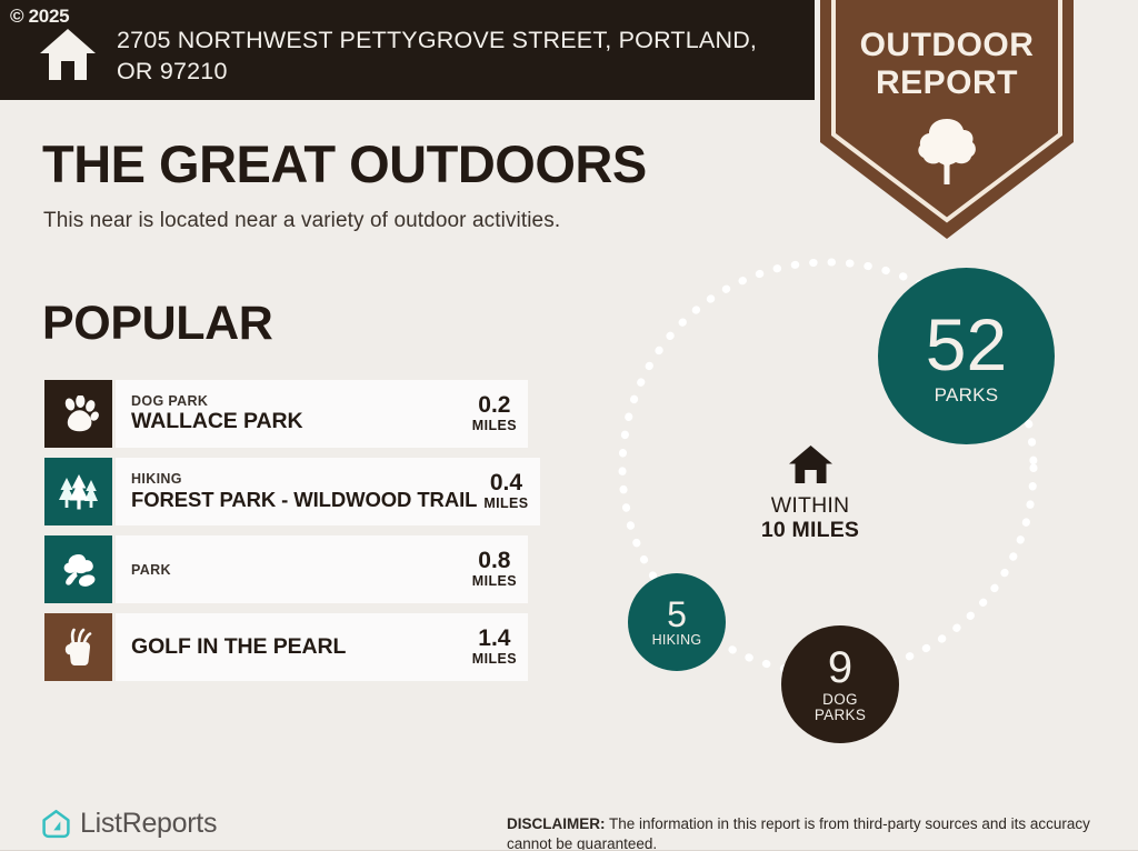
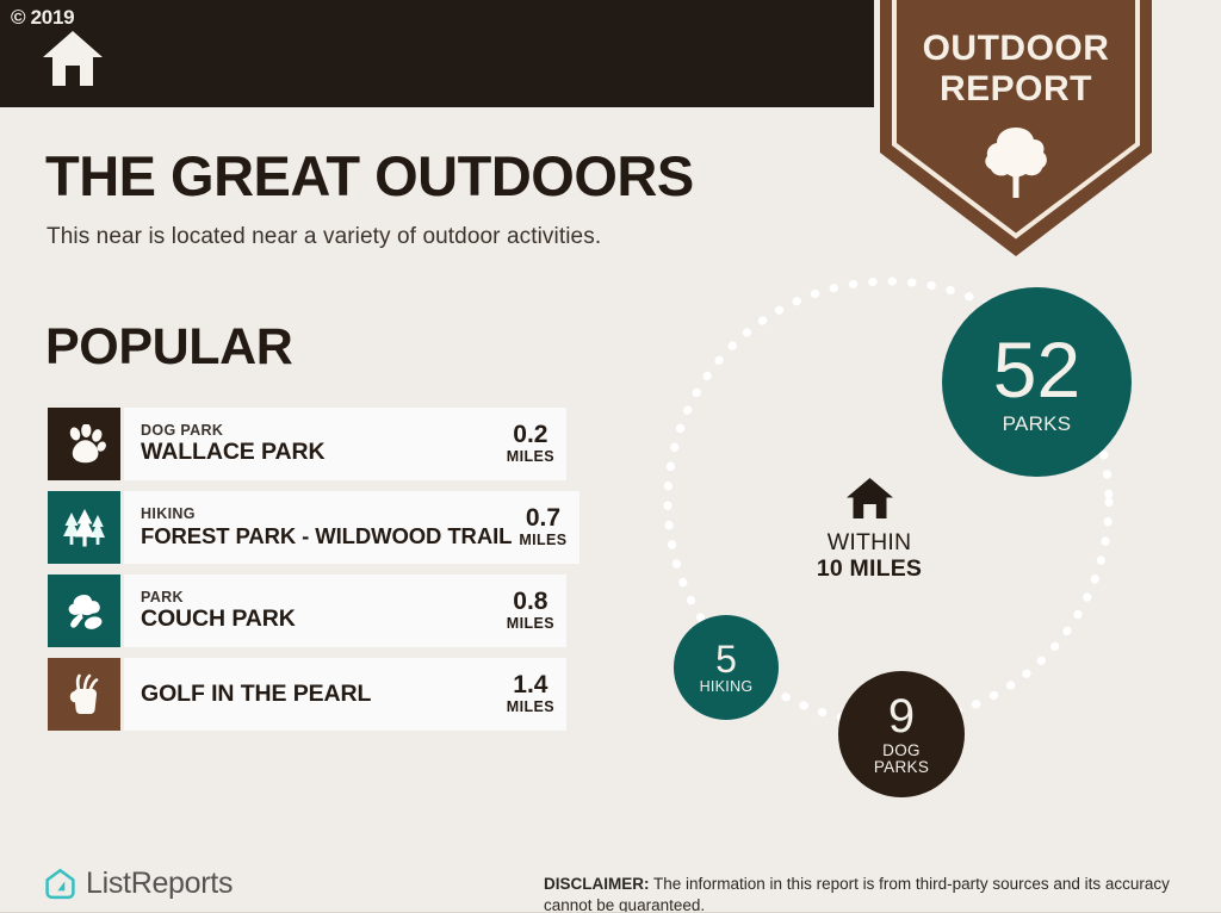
- © 2025
+ © 2019
- 2705 NORTHWEST PETTYGROVE STREET, PORTLAND, OR 97210
  OUTDOOR
  REPORT
  THE GREAT OUTDOORS
  This near is located near a variety of outdoor activities.
  POPULAR
  DOG PARK
  WALLACE PARK
  0.2
  MILES
  HIKING
  FOREST PARK - WILDWOOD TRAIL
- 0.4
+ 0.7
  MILES
  PARK
+ COUCH PARK
  0.8
  MILES
  GOLF IN THE PEARL
  1.4
  MILES
  52
  PARKS
  9
  DOG
  PARKS
  5
  HIKING
  WITHIN
  10 MILES
  ListReports
  DISCLAIMER: The information in this report is from third-party sources and its accuracy cannot be guaranteed.
